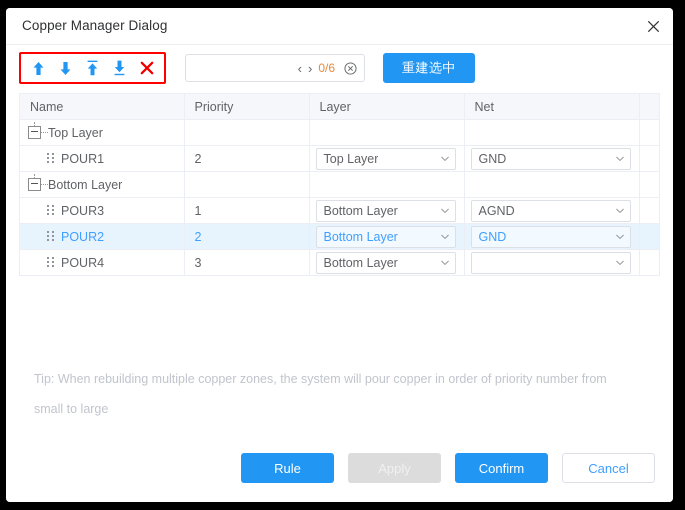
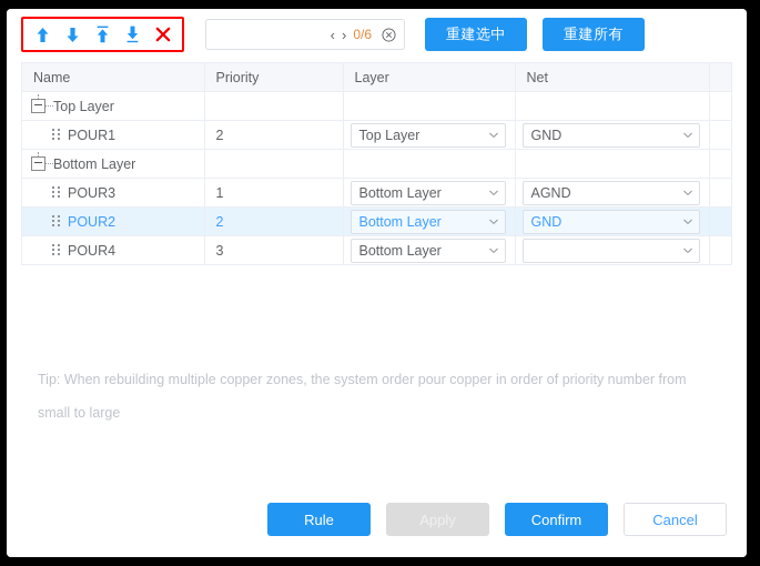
- Copper Manager Dialog
  ‹
  ›
  0/6
  重建选中
+ 重建所有
  Name	Priority	Layer	Net
  Top Layer
  POUR1	2	Top Layer	GND
  Bottom Layer
  POUR3	1	Bottom Layer	AGND
  POUR2	2	Bottom Layer	GND
  POUR4	3	Bottom Layer
- Tip: When rebuilding multiple copper zones, the system will pour copper in order of priority number from small to large
+ Tip: When rebuilding multiple copper zones, the system order pour copper in order of priority number from small to large
  Rule
  Confirm
  Cancel
